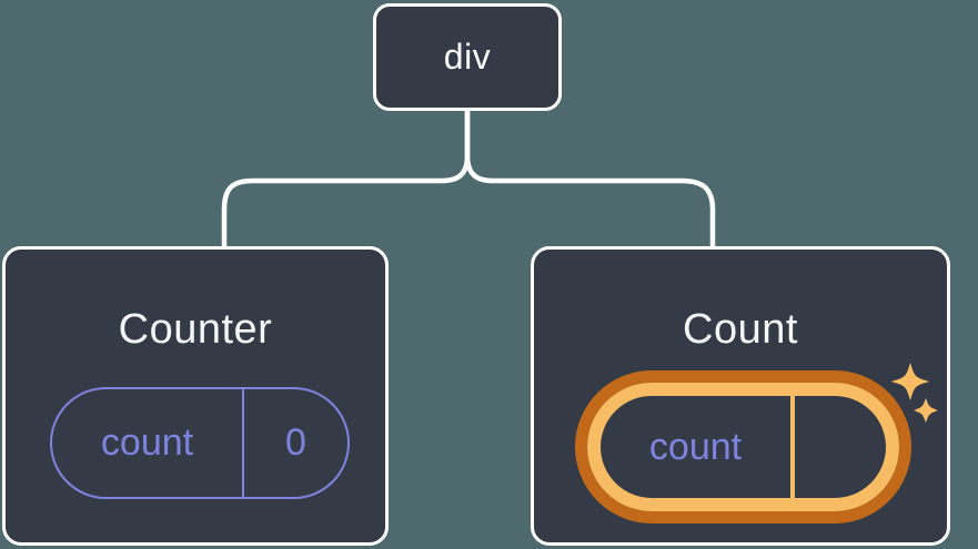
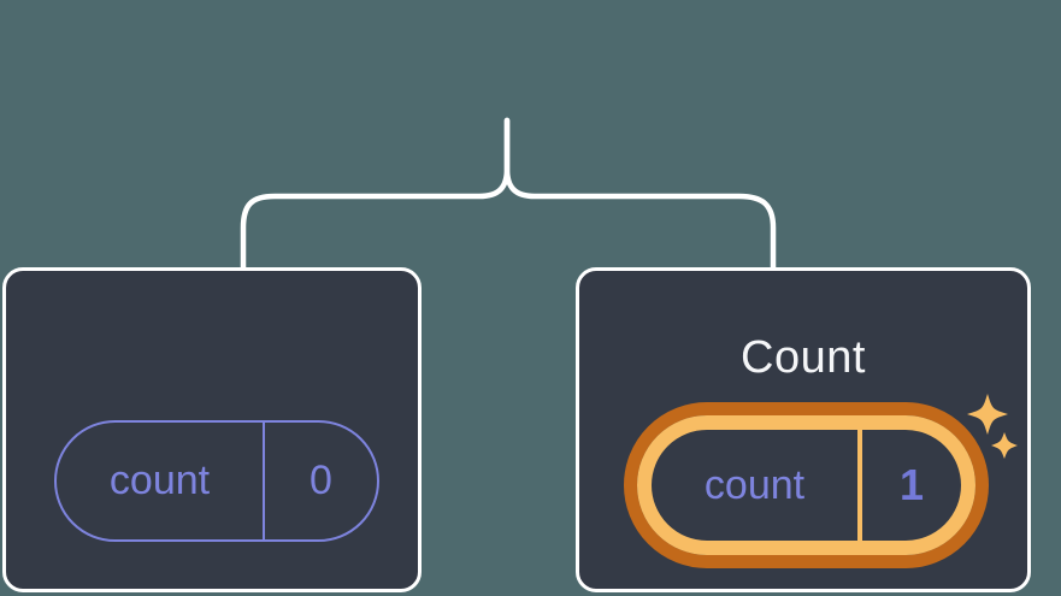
- div
- Counter
  count
  0
  Count
  count
+ 1
